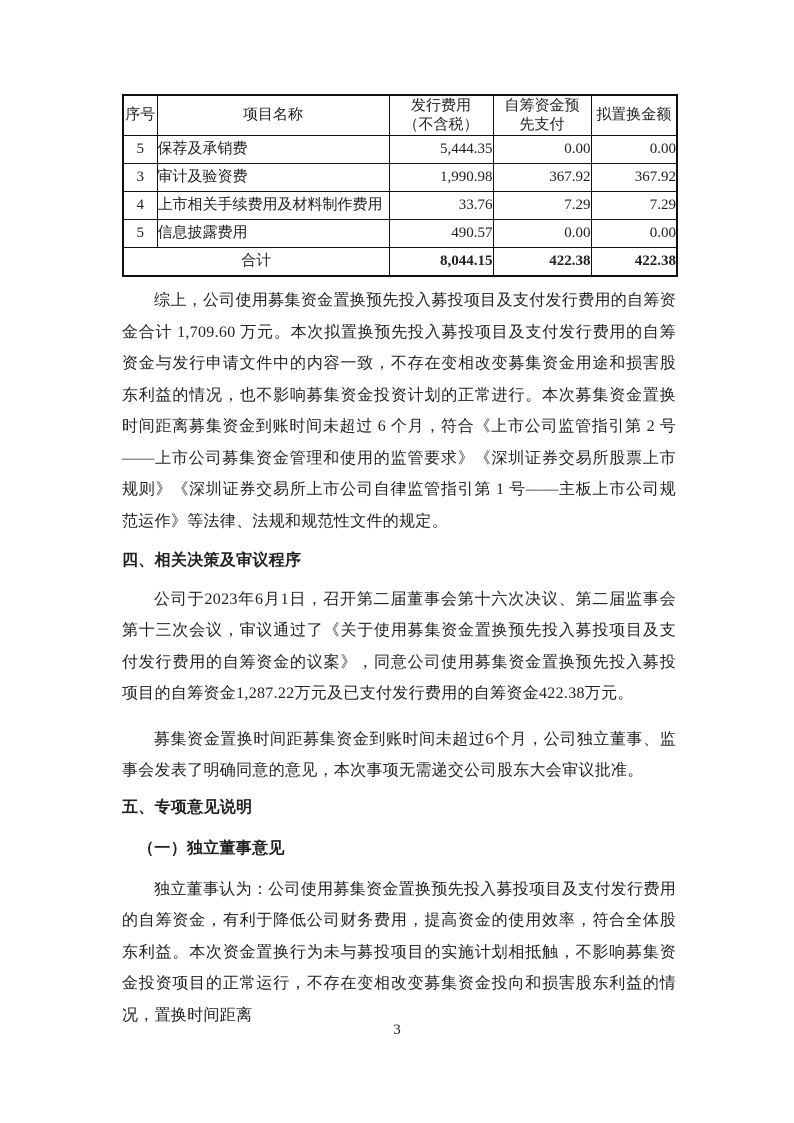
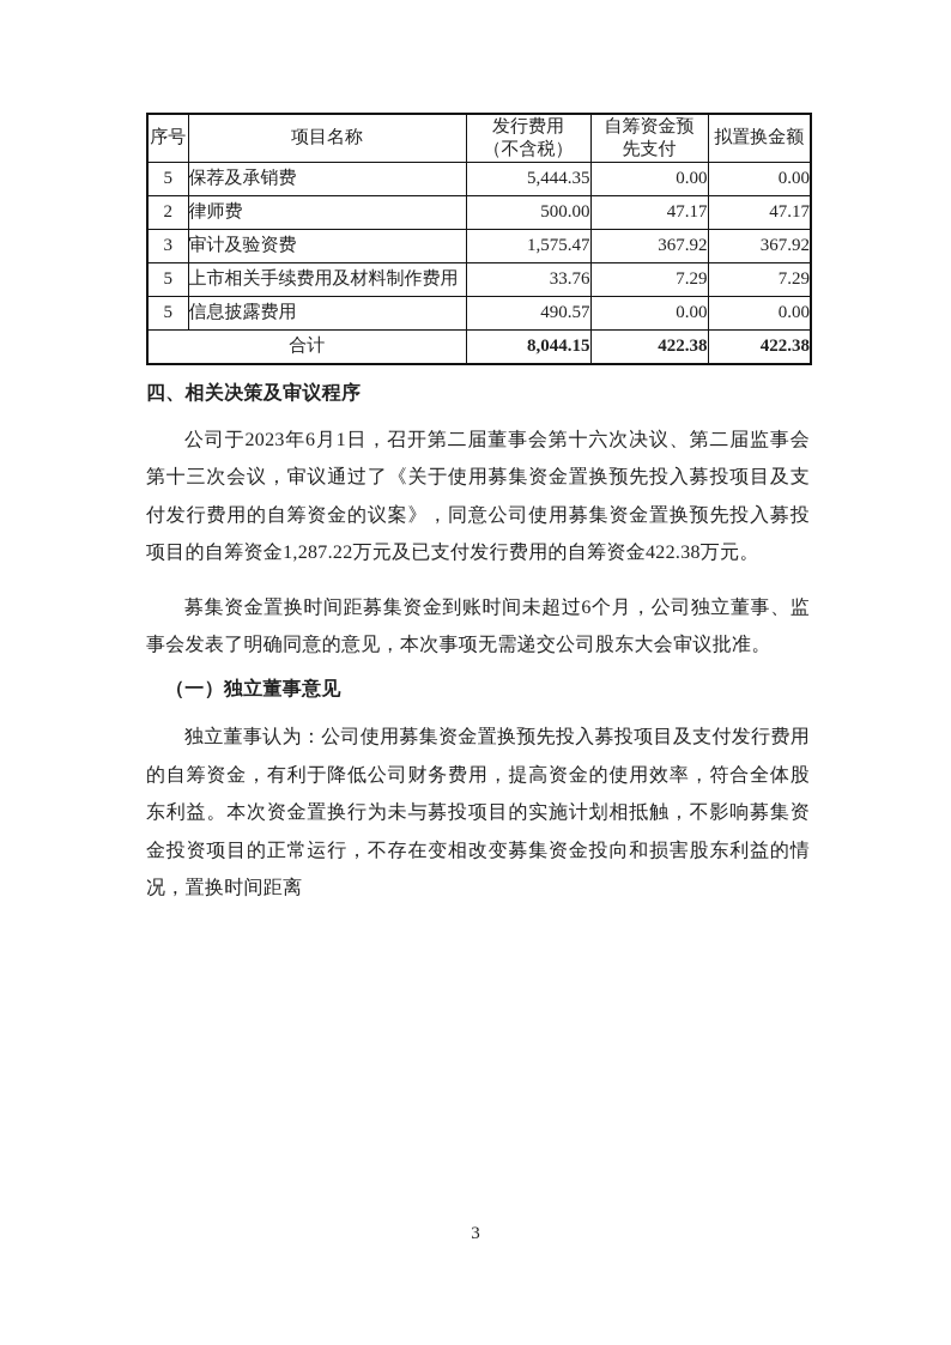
  序号	项目名称	发行费用 （不含税）	自筹资金预 先支付	拟置换金额
  5	保荐及承销费	5,444.35	0.00	0.00
+ 2	律师费	500.00	47.17	47.17
- 3	审计及验资费	1,990.98	367.92	367.92
+ 3	审计及验资费	1,575.47	367.92	367.92
- 4	上市相关手续费用及材料制作费用	33.76	7.29	7.29
+ 5	上市相关手续费用及材料制作费用	33.76	7.29	7.29
  5	信息披露费用	490.57	0.00	0.00
  合计	8,044.15	422.38	422.38
- 综上，公司使用募集资金置换预先投入募投项目及支付发行费用的自筹资金合计 1,709.60 万元。本次拟置换预先投入募投项目及支付发行费用的自筹资金与发行申请文件中的内容一致，不存在变相改变募集资金用途和损害股东利益的情况，也不影响募集资金投资计划的正常进行。本次募集资金置换时间距离募集资金到账时间未超过 6 个月，符合《上市公司监管指引第 2 号——上市公司募集资金管理和使用的监管要求》《深圳证券交易所股票上市规则》《深圳证券交易所上市公司自律监管指引第 1 号——主板上市公司规范运作》等法律、法规和规范性文件的规定。
  四、相关决策及审议程序
  公司于2023年6月1日，召开第二届董事会第十六次决议、第二届监事会第十三次会议，审议通过了《关于使用募集资金置换预先投入募投项目及支付发行费用的自筹资金的议案》，同意公司使用募集资金置换预先投入募投项目的自筹资金1,287.22万元及已支付发行费用的自筹资金422.38万元。
  募集资金置换时间距募集资金到账时间未超过6个月，公司独立董事、监事会发表了明确同意的意见，本次事项无需递交公司股东大会审议批准。
- 五、专项意见说明
  （一）独立董事意见
  独立董事认为：公司使用募集资金置换预先投入募投项目及支付发行费用的自筹资金，有利于降低公司财务费用，提高资金的使用效率，符合全体股东利益。本次资金置换行为未与募投项目的实施计划相抵触，不影响募集资金投资项目的正常运行，不存在变相改变募集资金投向和损害股东利益的情况，置换时间距离
  3
